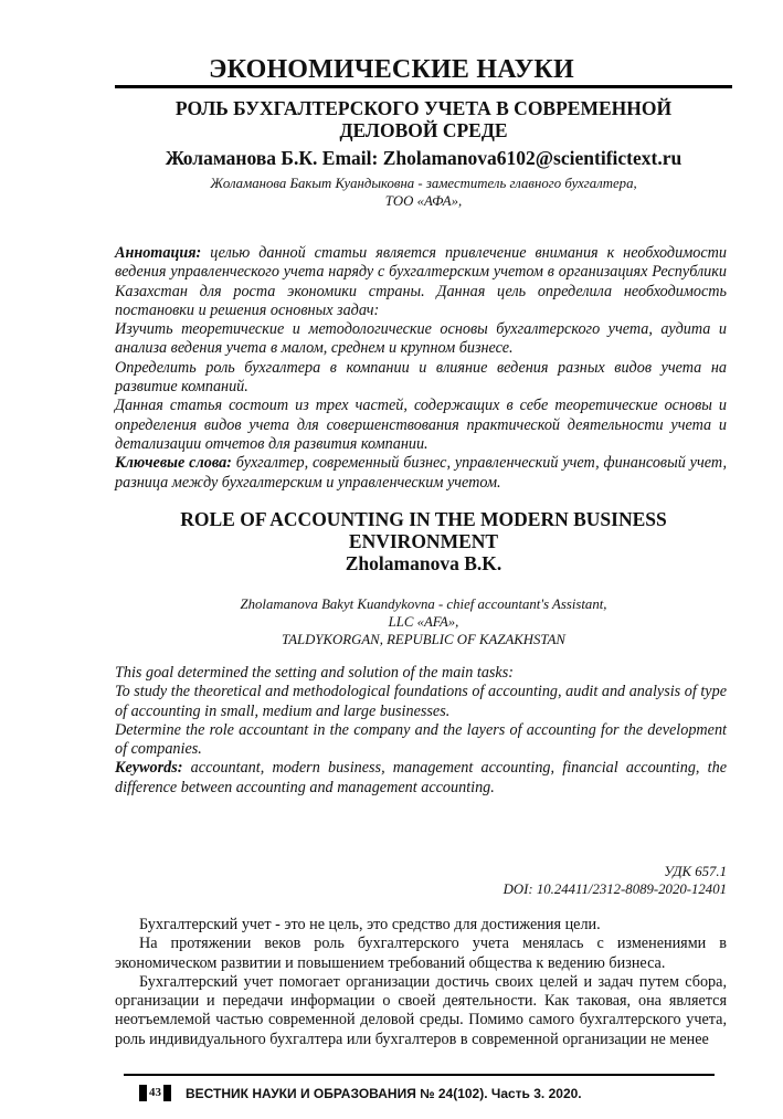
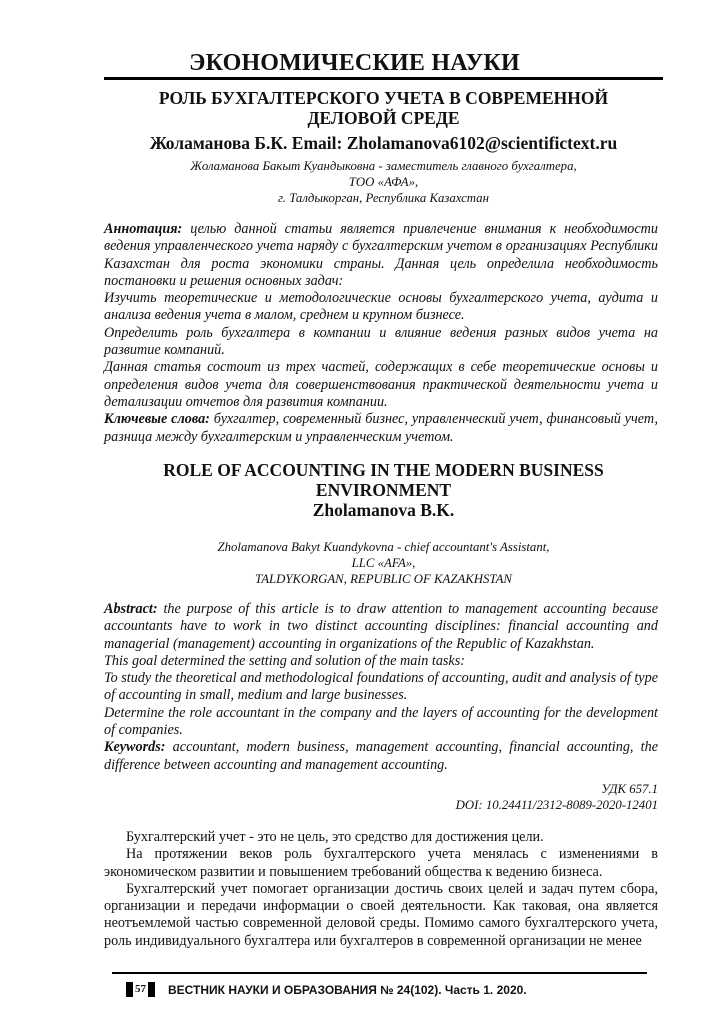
  ЭКОНОМИЧЕСКИЕ НАУКИ
  РОЛЬ БУХГАЛТЕРСКОГО УЧЕТА В СОВРЕМЕННОЙ
  ДЕЛОВОЙ СРЕДЕ
  Жоламанова Б.К. Email: Zholamanova6102@scientifictext.ru
  Жоламанова Бакыт Куандыковна - заместитель главного бухгалтера,
  ТОО «АФА»,
+ г. Талдыкорган, Республика Казахстан
  Аннотация: целью данной статьи является привлечение внимания к необходимости ведения управленческого учета наряду с бухгалтерским учетом в организациях Республики Казахстан для роста экономики страны. Данная цель определила необходимость постановки и решения основных задач:
  Изучить теоретические и методологические основы бухгалтерского учета, аудита и анализа ведения учета в малом, среднем и крупном бизнесе.
  Определить роль бухгалтера в компании и влияние ведения разных видов учета на развитие компаний.
  Данная статья состоит из трех частей, содержащих в себе теоретические основы и определения видов учета для совершенствования практической деятельности учета и детализации отчетов для развития компании.
  Ключевые слова: бухгалтер, современный бизнес, управленческий учет, финансовый учет, разница между бухгалтерским и управленческим учетом.
  ROLE OF ACCOUNTING IN THE MODERN BUSINESS
  ENVIRONMENT
  Zholamanova B.K.
  Zholamanova Bakyt Kuandykovna - chief accountant's Assistant,
  LLC «AFA»,
  TALDYKORGAN, REPUBLIC OF KAZAKHSTAN
+ Abstract: the purpose of this article is to draw attention to management accounting because accountants have to work in two distinct accounting disciplines: financial accounting and managerial (management) accounting in organizations of the Republic of Kazakhstan.
  This goal determined the setting and solution of the main tasks:
  To study the theoretical and methodological foundations of accounting, audit and analysis of type of accounting in small, medium and large businesses.
  Determine the role accountant in the company and the layers of accounting for the development of companies.
  Keywords: accountant, modern business, management accounting, financial accounting, the difference between accounting and management accounting.
  УДК 657.1
  DOI: 10.24411/2312-8089-2020-12401
  Бухгалтерский учет - это не цель, это средство для достижения цели.
  На протяжении веков роль бухгалтерского учета менялась с изменениями в экономическом развитии и повышением требований общества к ведению бизнеса.
  Бухгалтерский учет помогает организации достичь своих целей и задач путем сбора, организации и передачи информации о своей деятельности. Как таковая, она является неотъемлемой частью современной деловой среды. Помимо самого бухгалтерского учета, роль индивидуального бухгалтера или бухгалтеров в современной организации не менее
- 43
+ 57
- ВЕСТНИК НАУКИ И ОБРАЗОВАНИЯ № 24(102). Часть 3. 2020.
+ ВЕСТНИК НАУКИ И ОБРАЗОВАНИЯ № 24(102). Часть 1. 2020.
